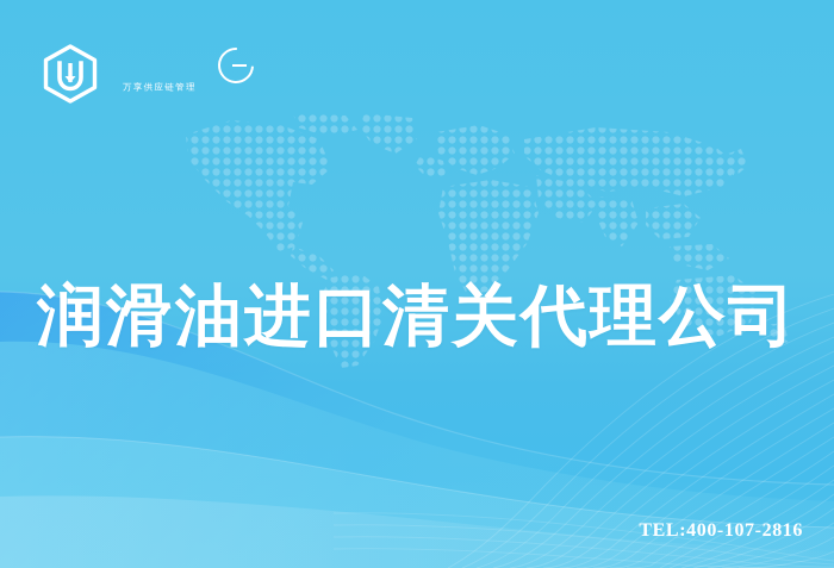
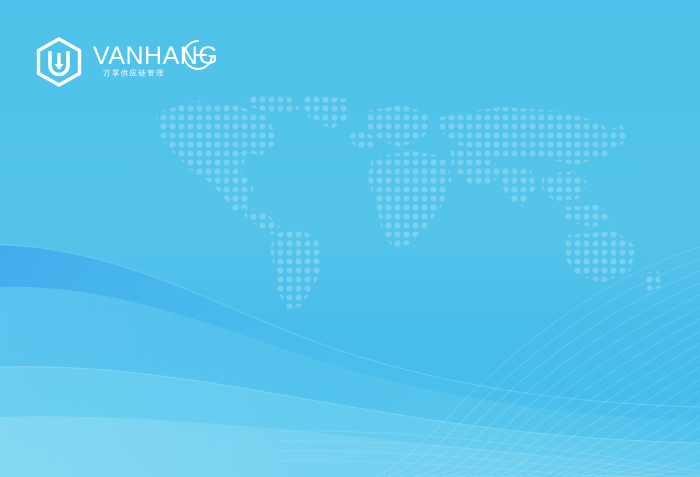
+ VANHANG
  万享供应链管理
- 润滑油进口清关代理公司
- TEL:400-107-2816
